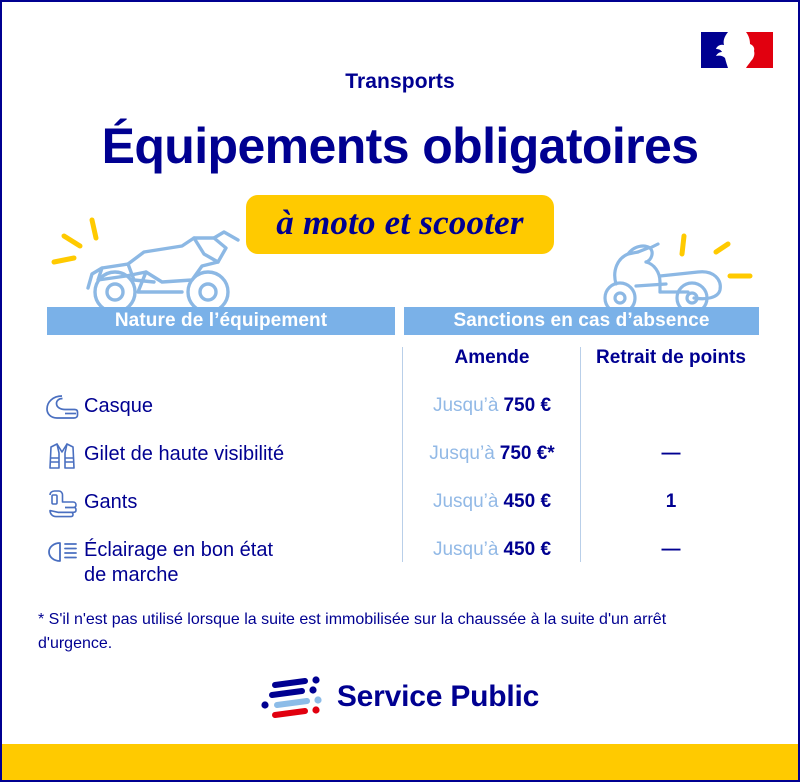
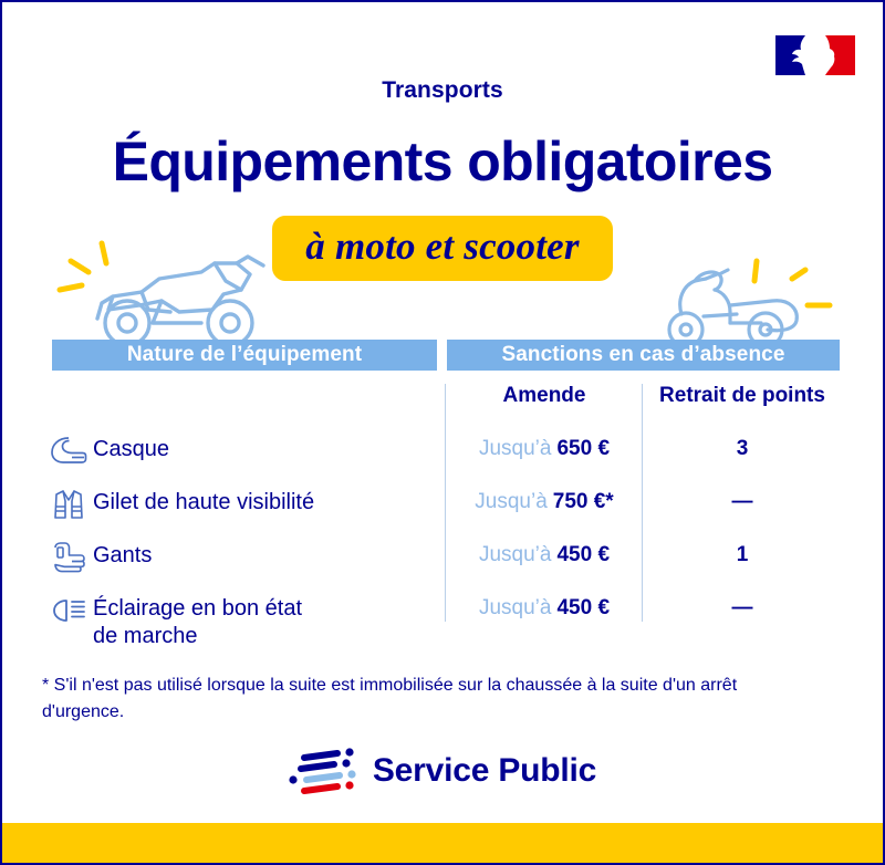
  Transports
  Équipements obligatoires
  à moto et scooter
  Nature de l’équipement
  Sanctions en cas d’absence
  Amende
  Retrait de points
  Casque
  Jusqu’à
- 750 €
+ 650 €
+ 3
  Gilet de haute visibilité
  Jusqu’à
  750 €*
  —
  Gants
  Jusqu’à
  450 €
  1
  Éclairage en bon état
  de marche
  Jusqu’à
  450 €
  —
  * S'il n'est pas utilisé lorsque la suite est immobilisée sur la chaussée à la suite d'un arrêt d'urgence.
  Service Public
